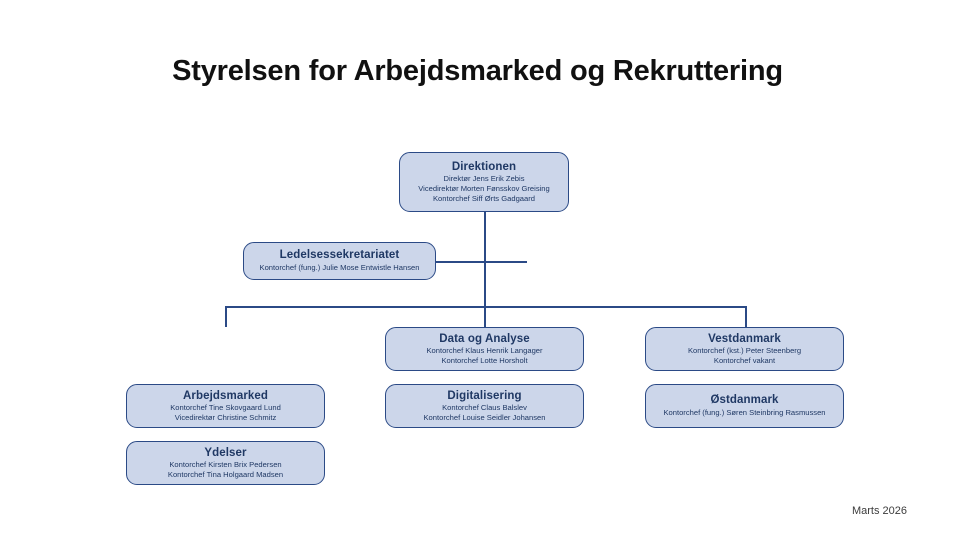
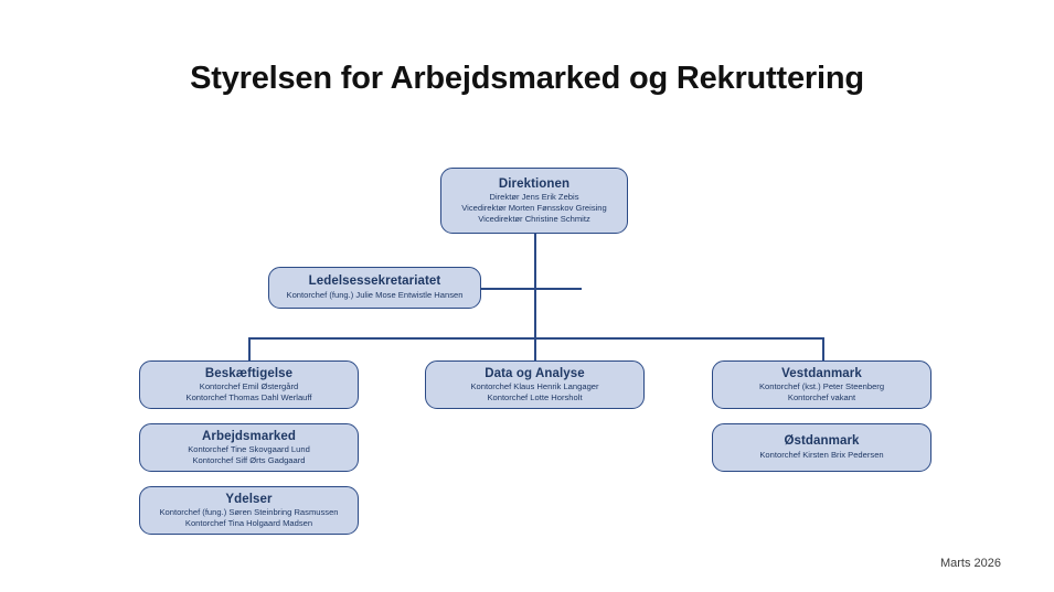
  Styrelsen for Arbejdsmarked og Rekruttering
  Direktionen
  Direktør Jens Erik Zebis
  Vicedirektør Morten Fønsskov Greising
- Kontorchef Siff Ørts Gadgaard
+ Vicedirektør Christine Schmitz
  Ledelsessekretariatet
  Kontorchef (fung.) Julie Mose Entwistle Hansen
+ Beskæftigelse
+ Kontorchef Emil Østergård
+ Kontorchef Thomas Dahl Werlauff
  Data og Analyse
  Kontorchef Klaus Henrik Langager
  Kontorchef Lotte Horsholt
  Vestdanmark
  Kontorchef (kst.) Peter Steenberg
  Kontorchef vakant
  Arbejdsmarked
  Kontorchef Tine Skovgaard Lund
- Vicedirektør Christine Schmitz
+ Kontorchef Siff Ørts Gadgaard
- Digitalisering
- Kontorchef Claus Balslev
- Kontorchef Louise Seidler Johansen
  Østdanmark
- Kontorchef (fung.) Søren Steinbring Rasmussen
+ Kontorchef Kirsten Brix Pedersen
  Ydelser
- Kontorchef Kirsten Brix Pedersen
+ Kontorchef (fung.) Søren Steinbring Rasmussen
  Kontorchef Tina Holgaard Madsen
  Marts 2026
